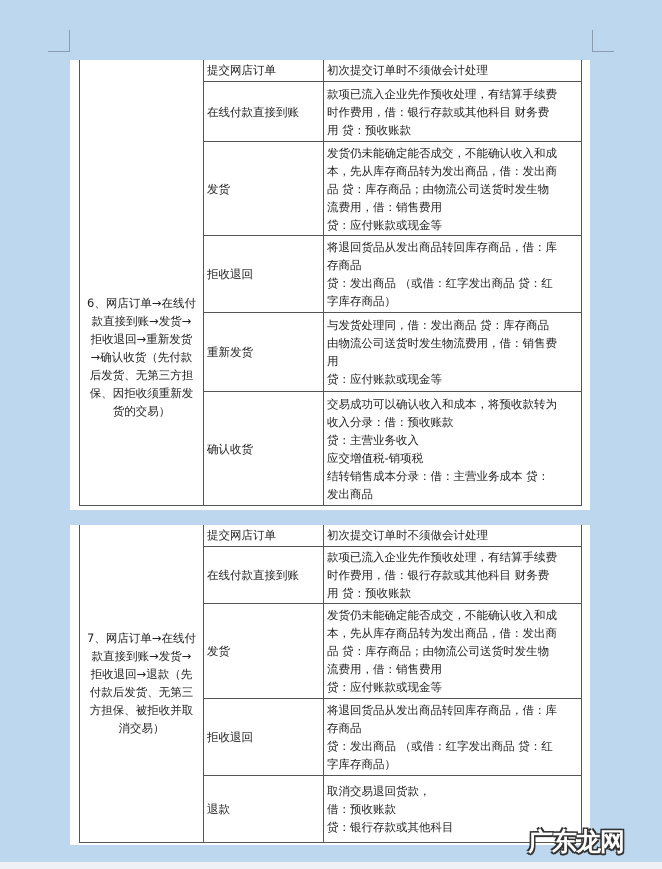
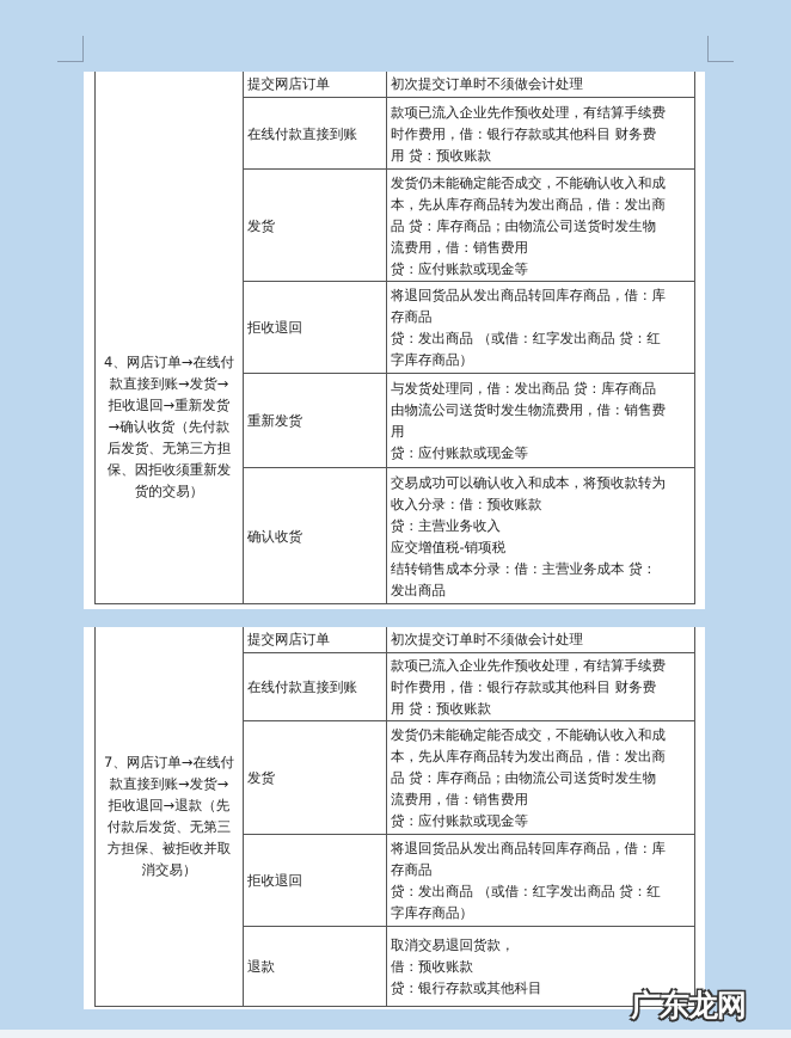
- 6、网店订单→在线付 款直接到账→发货→ 拒收退回→重新发货 →确认收货（先付款 后发货、无第三方担 保、因拒收须重新发 货的交易）	提交网店订单	初次提交订单时不须做会计处理
+ 4、网店订单→在线付 款直接到账→发货→ 拒收退回→重新发货 →确认收货（先付款 后发货、无第三方担 保、因拒收须重新发 货的交易）	提交网店订单	初次提交订单时不须做会计处理
  在线付款直接到账	款项已流入企业先作预收处理，有结算手续费 时作费用，借：银行存款或其他科目 财务费 用 贷：预收账款
  发货	发货仍未能确定能否成交，不能确认收入和成 本，先从库存商品转为发出商品，借：发出商 品 贷：库存商品；由物流公司送货时发生物 流费用，借：销售费用 贷：应付账款或现金等
  拒收退回	将退回货品从发出商品转回库存商品，借：库 存商品 贷：发出商品 （或借：红字发出商品 贷：红 字库存商品）
  重新发货	与发货处理同，借：发出商品 贷：库存商品 由物流公司送货时发生物流费用，借：销售费 用 贷：应付账款或现金等
  确认收货	交易成功可以确认收入和成本，将预收款转为 收入分录：借：预收账款 贷：主营业务收入 应交增值税-销项税 结转销售成本分录：借：主营业务成本 贷： 发出商品
  7、网店订单→在线付 款直接到账→发货→ 拒收退回→退款（先 付款后发货、无第三 方担保、被拒收并取 消交易）	提交网店订单	初次提交订单时不须做会计处理
  在线付款直接到账	款项已流入企业先作预收处理，有结算手续费 时作费用，借：银行存款或其他科目 财务费 用 贷：预收账款
  发货	发货仍未能确定能否成交，不能确认收入和成 本，先从库存商品转为发出商品，借：发出商 品 贷：库存商品；由物流公司送货时发生物 流费用，借：销售费用 贷：应付账款或现金等
  拒收退回	将退回货品从发出商品转回库存商品，借：库 存商品 贷：发出商品 （或借：红字发出商品 贷：红 字库存商品）
  退款	取消交易退回货款， 借：预收账款 贷：银行存款或其他科目
  广东龙网
